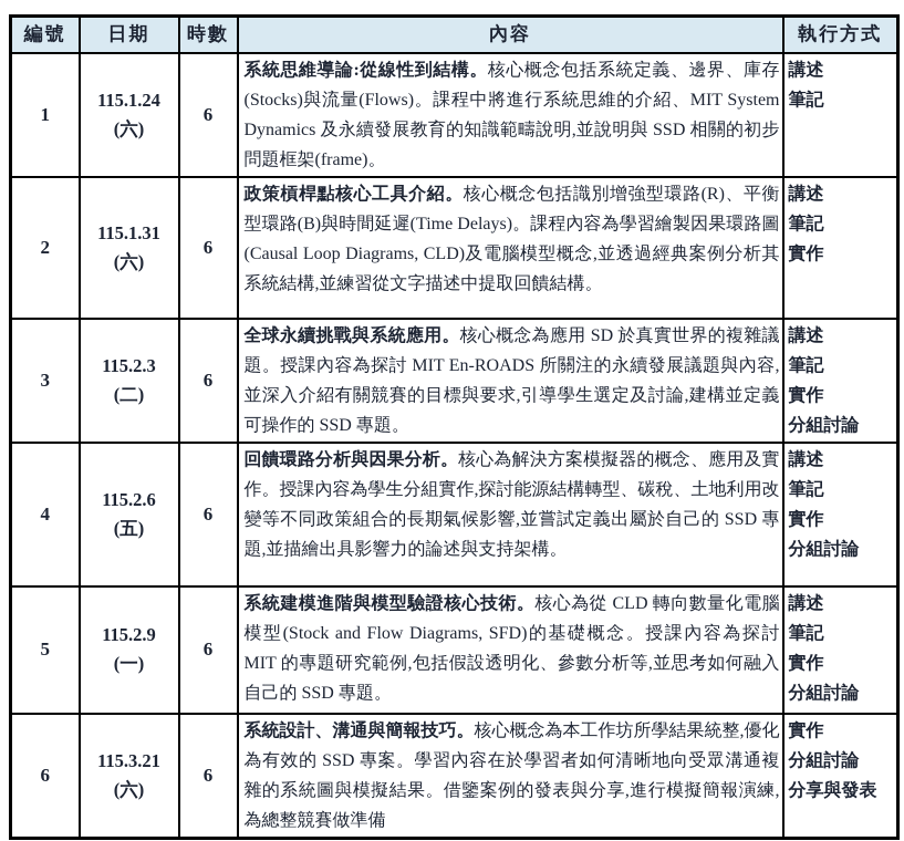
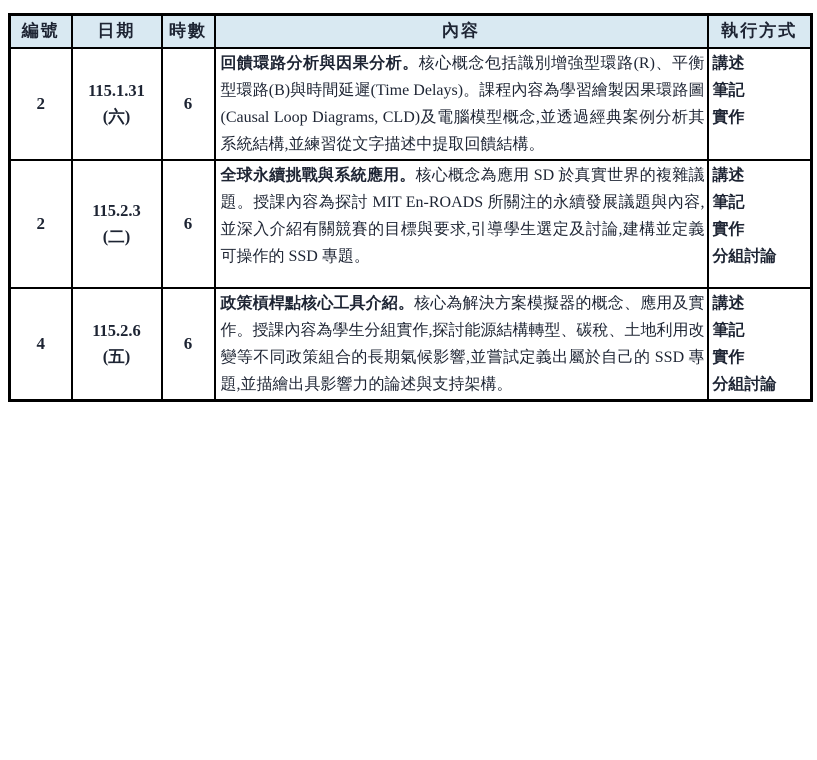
  編號	日期	時數	內容	執行方式
- 1	115.1.24 (六)	6	系統思維導論:從線性到結構。核心概念包括系統定義、邊界、庫存(Stocks)與流量(Flows)。課程中將進行系統思維的介紹、MIT System Dynamics 及永續發展教育的知識範疇說明,並說明與 SSD 相關的初步問題框架(frame)。	講述筆記
- 2	115.1.31 (六)	6	政策槓桿點核心工具介紹。核心概念包括識別增強型環路(R)、平衡型環路(B)與時間延遲(Time Delays)。課程內容為學習繪製因果環路圖(Causal Loop Diagrams, CLD)及電腦模型概念,並透過經典案例分析其系統結構,並練習從文字描述中提取回饋結構。	講述筆記實作
+ 2	115.1.31 (六)	6	回饋環路分析與因果分析。核心概念包括識別增強型環路(R)、平衡型環路(B)與時間延遲(Time Delays)。課程內容為學習繪製因果環路圖(Causal Loop Diagrams, CLD)及電腦模型概念,並透過經典案例分析其系統結構,並練習從文字描述中提取回饋結構。	講述筆記實作
- 3	115.2.3 (二)	6	全球永續挑戰與系統應用。核心概念為應用 SD 於真實世界的複雜議題。授課內容為探討 MIT En-ROADS 所關注的永續發展議題與內容,並深入介紹有關競賽的目標與要求,引導學生選定及討論,建構並定義可操作的 SSD 專題。	講述筆記實作分組討論
+ 2	115.2.3 (二)	6	全球永續挑戰與系統應用。核心概念為應用 SD 於真實世界的複雜議題。授課內容為探討 MIT En-ROADS 所關注的永續發展議題與內容,並深入介紹有關競賽的目標與要求,引導學生選定及討論,建構並定義可操作的 SSD 專題。	講述筆記實作分組討論
- 4	115.2.6 (五)	6	回饋環路分析與因果分析。核心為解決方案模擬器的概念、應用及實作。授課內容為學生分組實作,探討能源結構轉型、碳稅、土地利用改變等不同政策組合的長期氣候影響,並嘗試定義出屬於自己的 SSD 專題,並描繪出具影響力的論述與支持架構。	講述筆記實作分組討論
+ 4	115.2.6 (五)	6	政策槓桿點核心工具介紹。核心為解決方案模擬器的概念、應用及實作。授課內容為學生分組實作,探討能源結構轉型、碳稅、土地利用改變等不同政策組合的長期氣候影響,並嘗試定義出屬於自己的 SSD 專題,並描繪出具影響力的論述與支持架構。	講述筆記實作分組討論
- 5	115.2.9 (一)	6	系統建模進階與模型驗證核心技術。核心為從 CLD 轉向數量化電腦模型(Stock and Flow Diagrams, SFD)的基礎概念。授課內容為探討 MIT 的專題研究範例,包括假設透明化、參數分析等,並思考如何融入自己的 SSD 專題。	講述筆記實作分組討論
- 6	115.3.21 (六)	6	系統設計、溝通與簡報技巧。核心概念為本工作坊所學結果統整,優化為有效的 SSD 專案。學習內容在於學習者如何清晰地向受眾溝通複雜的系統圖與模擬結果。借鑒案例的發表與分享,進行模擬簡報演練,為總整競賽做準備	實作分組討論分享與發表
